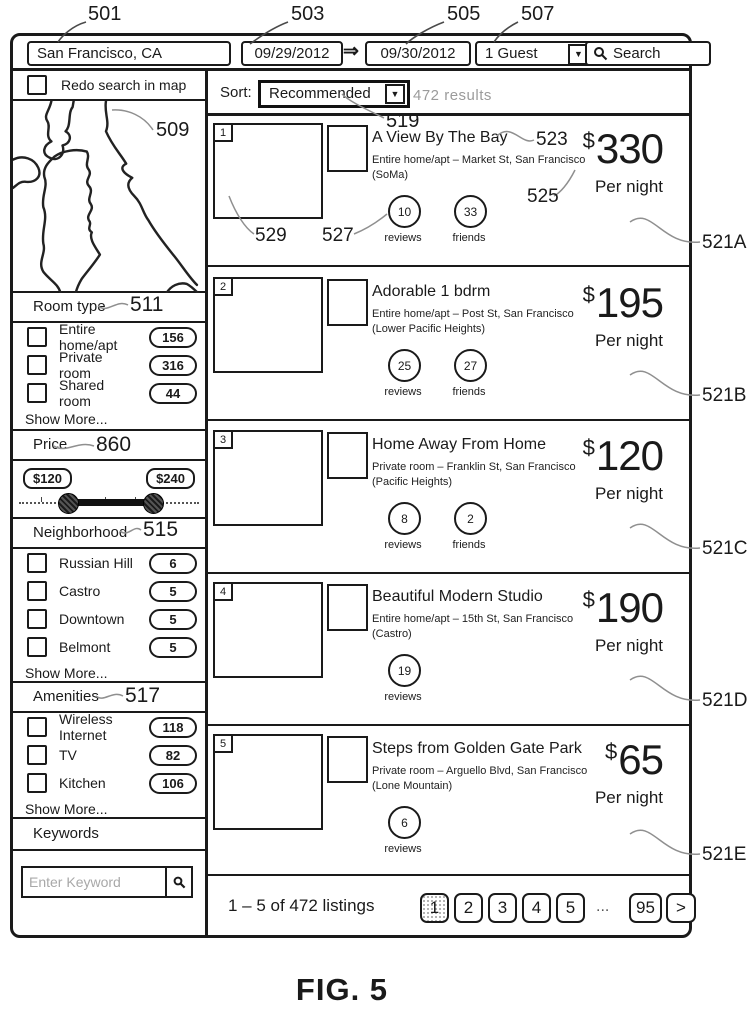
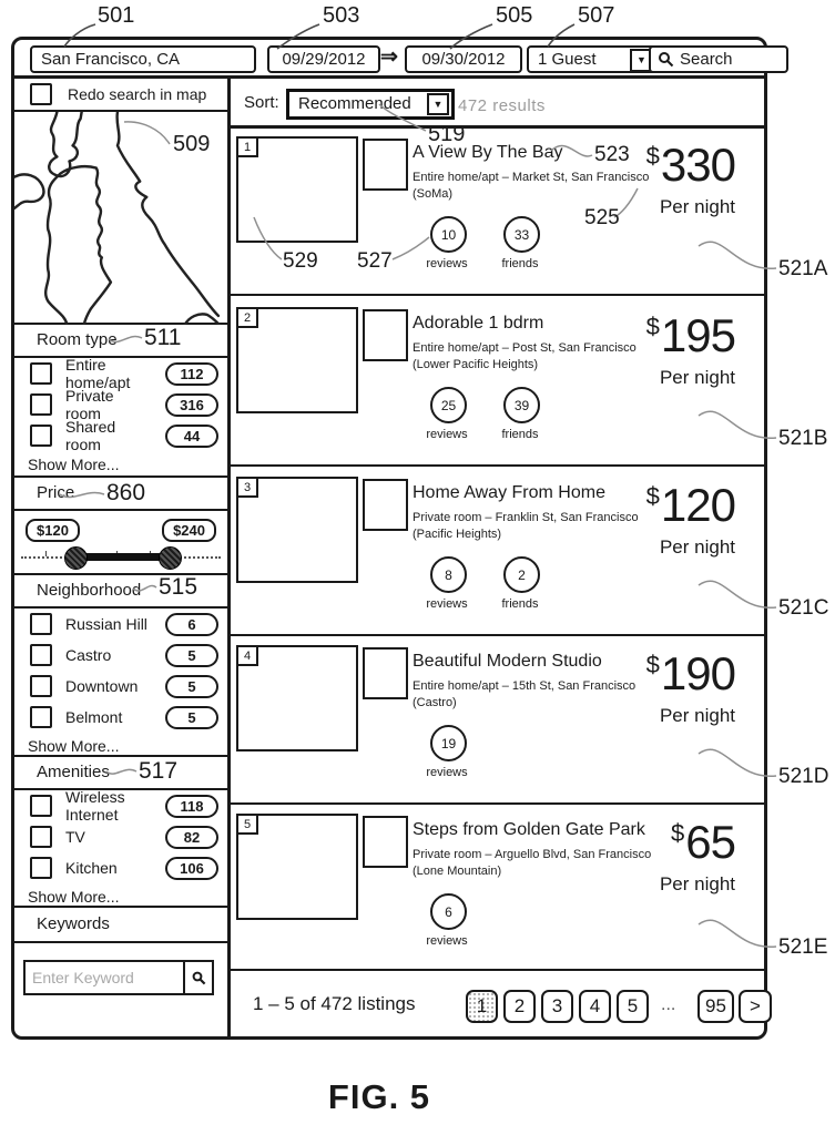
  San Francisco, CA
  09/29/2012
  ⇒
  09/30/2012
  1 Guest
  ▼
  Search
  Redo search in map
  Room type
  Entire home/apt
- 156
+ 112
  Private room
  316
  Shared room
  44
  Show More...
  Price
  $120
  $240
  Neighborhoo
  Russian Hill
  6
  Castro
  5
  Downtown
  5
  Belmont
  5
  Show More...
  Amenities
  Wireless Internet
  118
  TV
  82
  Kitchen
  106
  Show More...
  Keywords
  Enter Keyword
  Sort:
  Recommended
  ▼
  472 results
  1
  A View By The Bay
  Entire home/apt – Market St, San Francisco (SoMa)
  10
  reviews
  33
  friends
  $330
  Per night
  2
  Adorable 1 bdrm
  Entire home/apt – Post St, San Francisco (Lower Pacific Heights)
  25
  reviews
- 27
+ 39
  friends
  $195
  Per night
  3
  Home Away From Home
  Private room – Franklin St, San Francisco (Pacific Heights)
  8
  reviews
  2
  friends
  $120
  Per night
  4
  Beautiful Modern Studio
  Entire home/apt – 15th St, San Francisco (Castro)
  19
  reviews
  $190
  Per night
  5
  Steps from Golden Gate Park
  Private room – Arguello Blvd, San Francisco (Lone Mountain)
  6
  reviews
  $65
  Per night
  1 – 5 of 472 listings
  1
  2
  3
  4
  5
  ...
  95
  >
  501
  503
  505
  507
  509
  511
  860
  515
  517
  519
  523
  525
  527
  529
  521A
  521B
  521C
  521D
  521E
  FIG. 5
